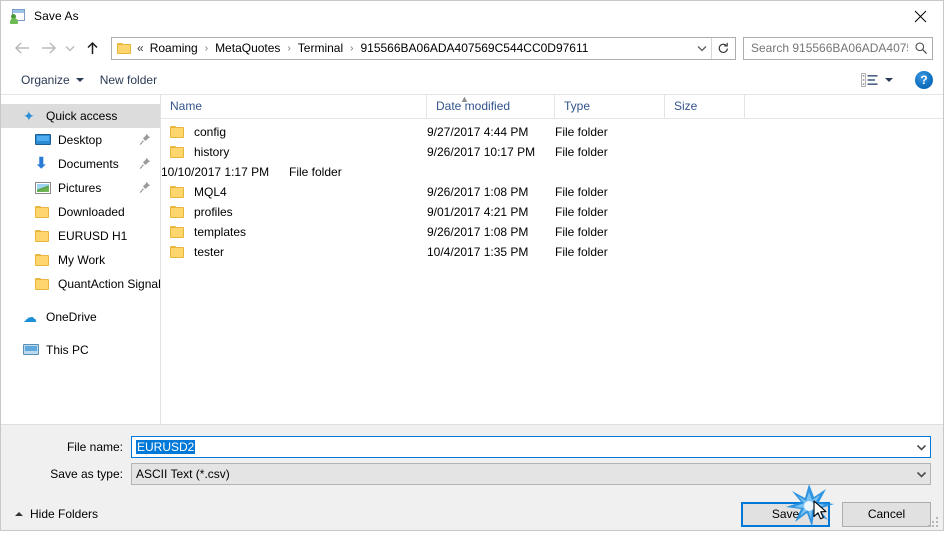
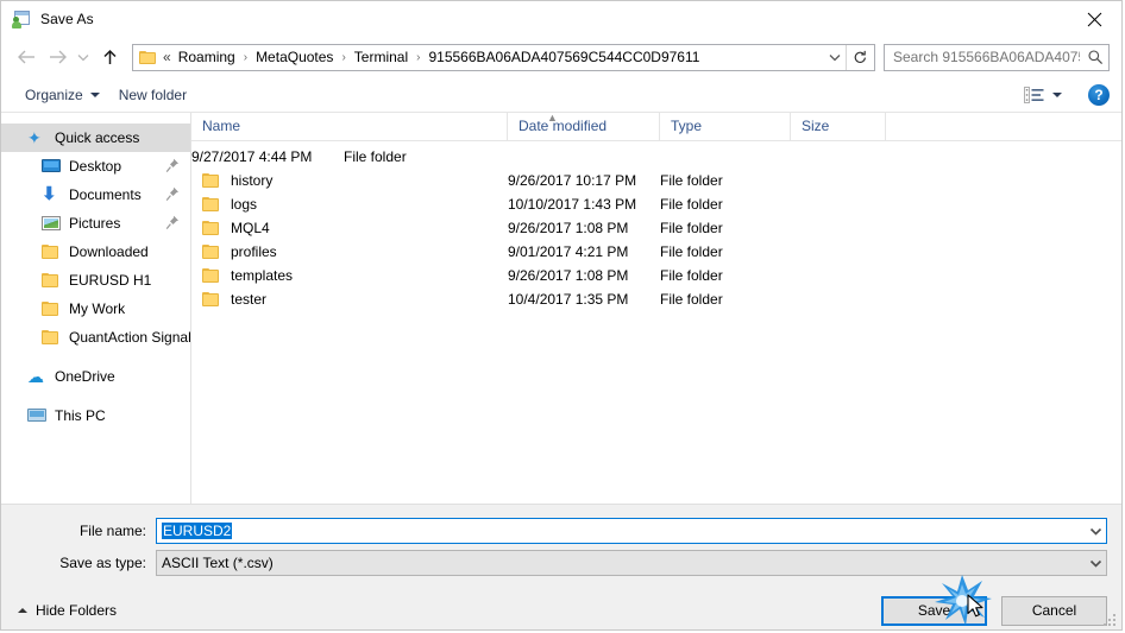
  Save As
  «
  Roaming
  ›
  MetaQuotes
  ›
  Terminal
  ›
  915566BA06ADA407569C544CC0D97611
  Search 915566BA06ADA407
  Organize
  New folder
  ?
  ✦
  Quick access
  Desktop
  ⬇
  Documents
  Pictures
  Downloaded
  EURUSD H1
  My Work
  QuantAction Signal
  ☁
  OneDrive
  This PC
  Name
  Date modified
  Type
  Size
  ▲
- config
  9/27/2017 4:44 PM
  File folder
  history
  9/26/2017 10:17 PM
  File folder
+ logs
- 10/10/2017 1:17 PM
+ 10/10/2017 1:43 PM
  File folder
  MQL4
  9/26/2017 1:08 PM
  File folder
  profiles
  9/01/2017 4:21 PM
  File folder
  templates
  9/26/2017 1:08 PM
  File folder
  tester
  10/4/2017 1:35 PM
  File folder
  File name:
  EURUSD2
  Save as type:
  ASCII Text (*.csv)
  Hide Folders
  Save
  Cancel
